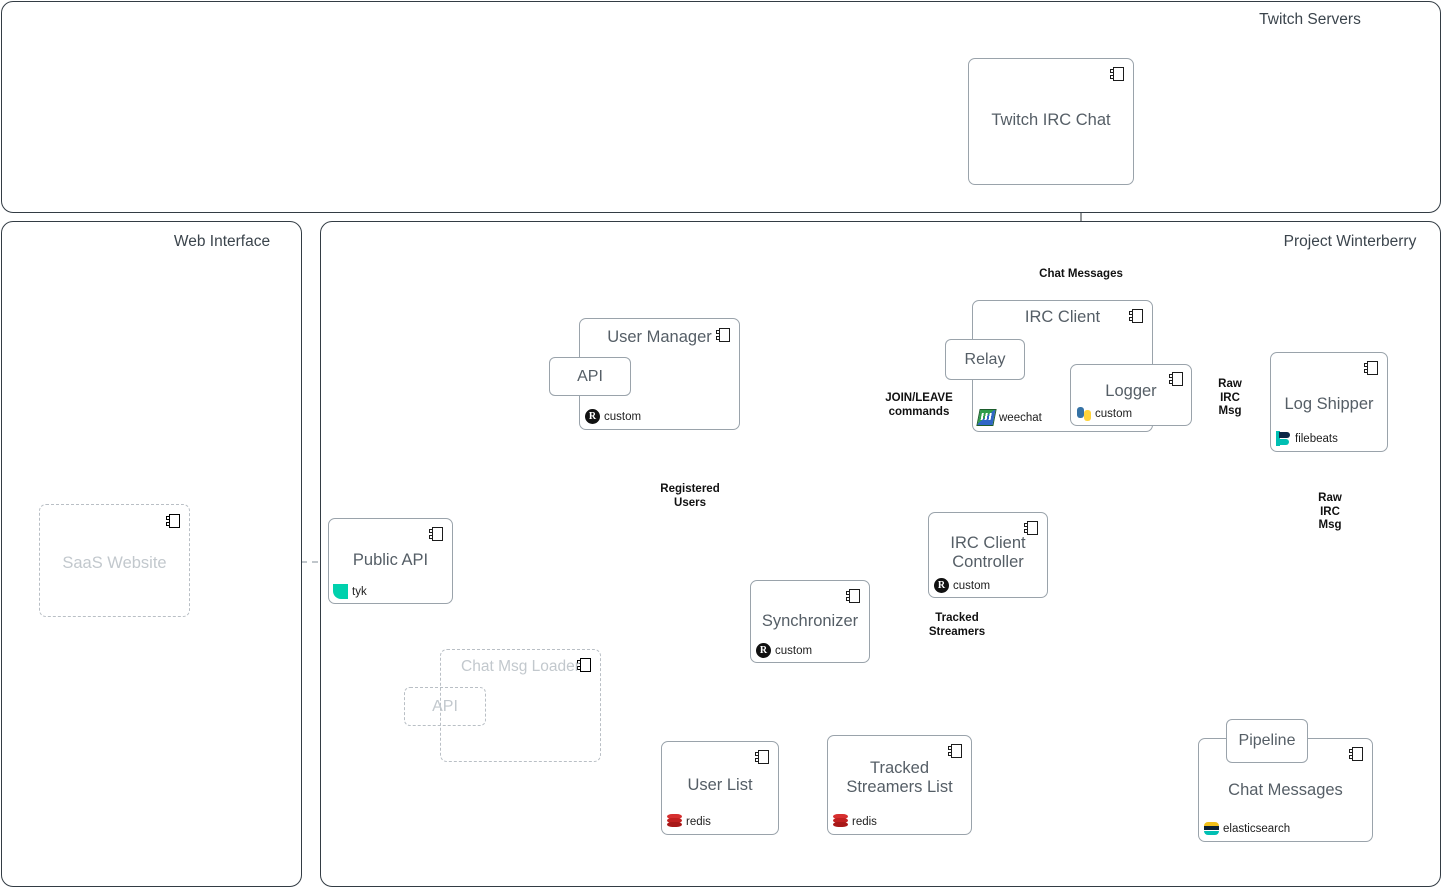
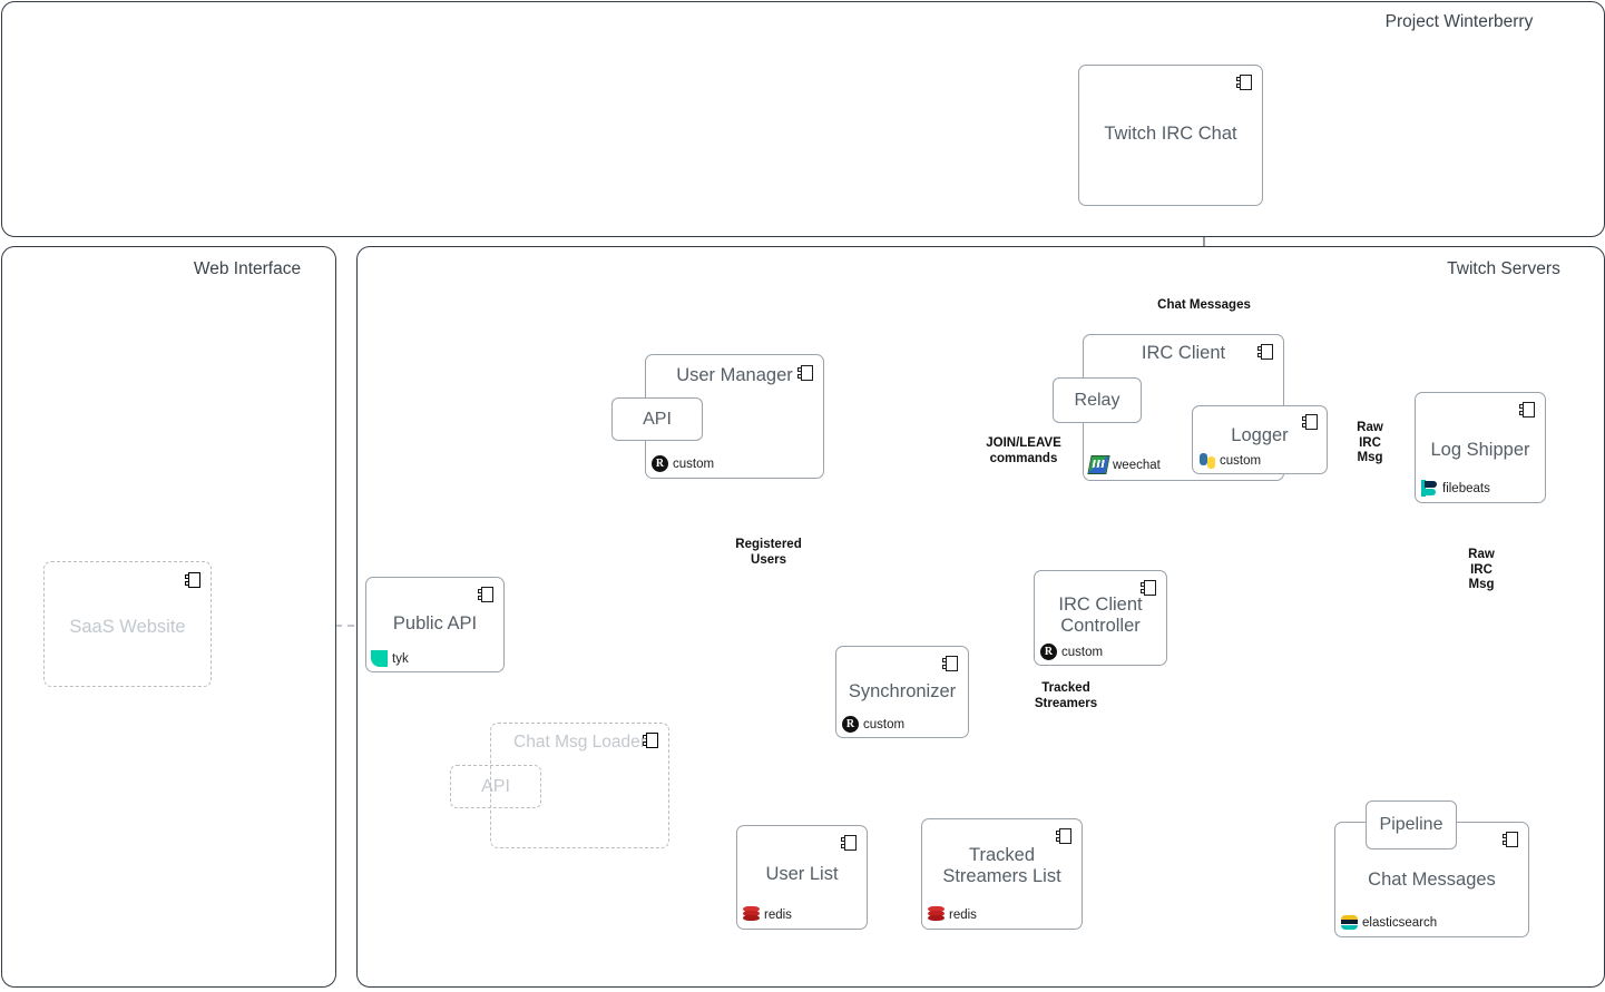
- Twitch Servers
+ Project Winterberry
  Web Interface
- Project Winterberry
+ Twitch Servers
  Twitch IRC Chat
  SaaS Website
  Public API
  tyk
  User Manager
  R
  custom
  API
  Chat Msg Loader
  API
  IRC Client
  weechat
  Relay
  Logger
  custom
  Log Shipper
  filebeats
  IRC Client Controller
  R
  custom
  Synchronizer
  R
  custom
  User List
  redis
  Tracked Streamers List
  redis
  Chat Messages
  elasticsearch
  Pipeline
  Chat Messages
  JOIN/LEAVE
  commands
  Raw
  IRC
  Msg
  Raw
  IRC
  Msg
  Registered
  Users
  Tracked
  Streamers
